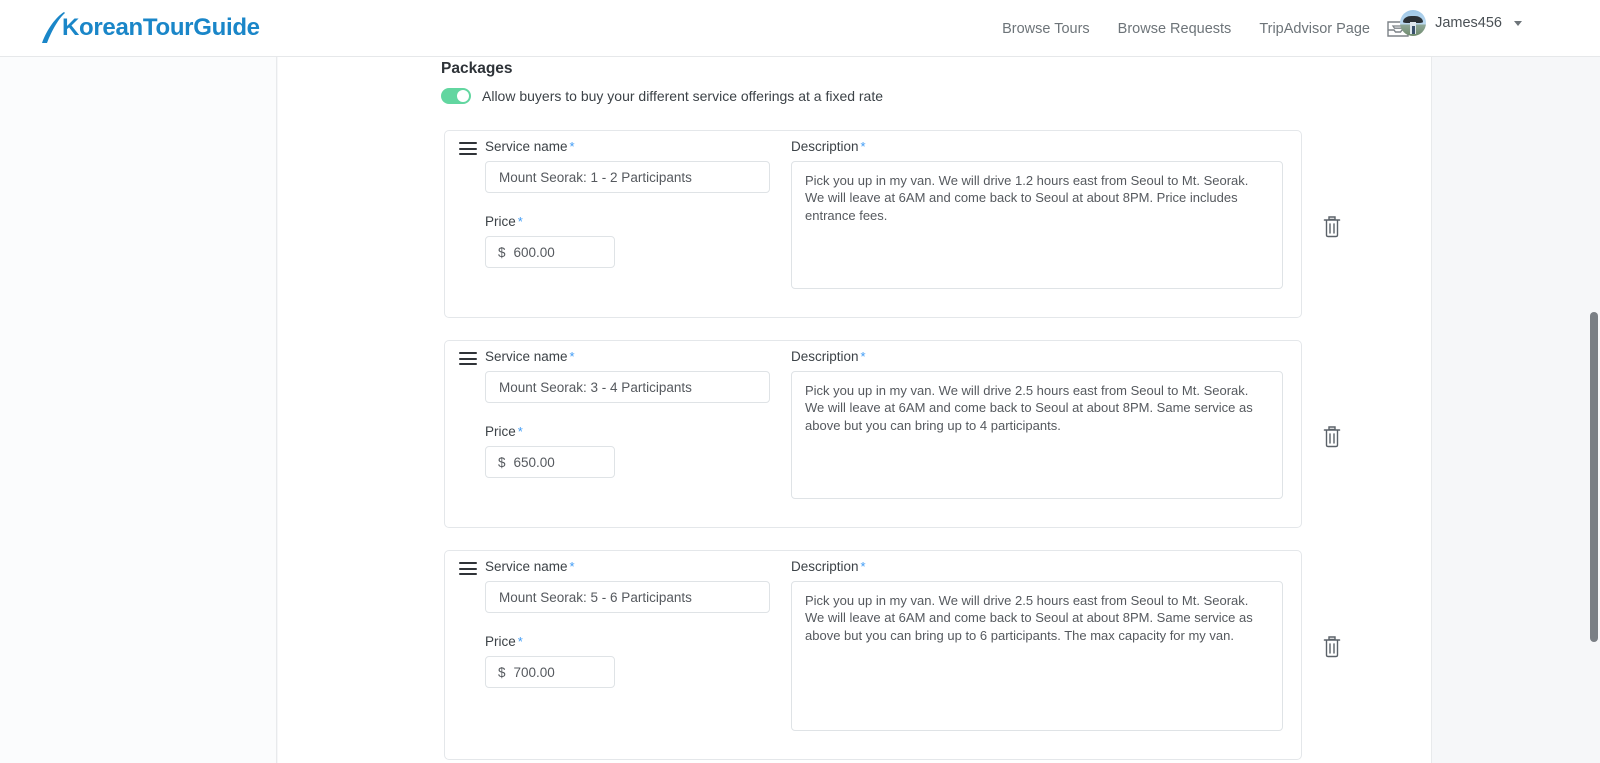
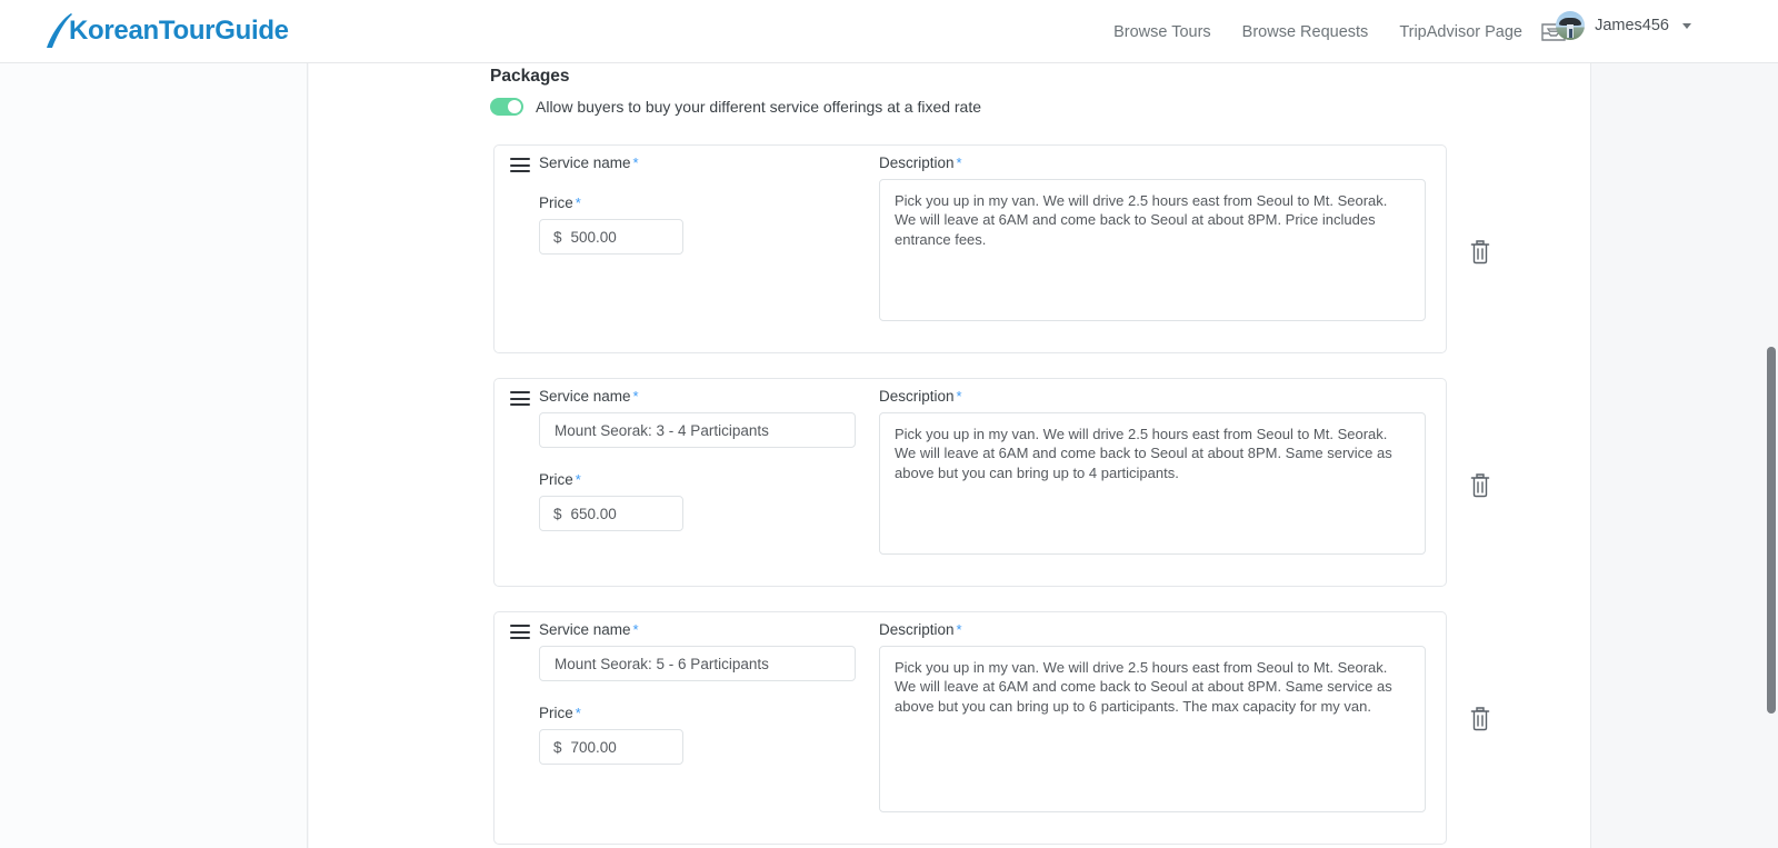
  KoreanTourGuide
  Browse Tours
  Browse Requests
  TripAdvisor Page
  James456
  Packages
  Allow buyers to buy your different service offerings at a fixed rate
  Service name *
- Mount Seorak: 1 - 2 Participants
  Price *
  $
- 600.00
+ 500.00
  Description *
- Pick you up in my van. We will drive 1.2 hours east from Seoul to Mt. Seorak. We will leave at 6AM and come back to Seoul at about 8PM. Price includes entrance fees.
+ Pick you up in my van. We will drive 2.5 hours east from Seoul to Mt. Seorak. We will leave at 6AM and come back to Seoul at about 8PM. Price includes entrance fees.
  Service name *
  Mount Seorak: 3 - 4 Participants
  Price *
  $
  650.00
  Description *
  Pick you up in my van. We will drive 2.5 hours east from Seoul to Mt. Seorak. We will leave at 6AM and come back to Seoul at about 8PM. Same service as above but you can bring up to 4 participants.
  Service name *
  Mount Seorak: 5 - 6 Participants
  Price *
  $
  700.00
  Description *
  Pick you up in my van. We will drive 2.5 hours east from Seoul to Mt. Seorak. We will leave at 6AM and come back to Seoul at about 8PM. Same service as above but you can bring up to 6 participants. The max capacity for my van.
